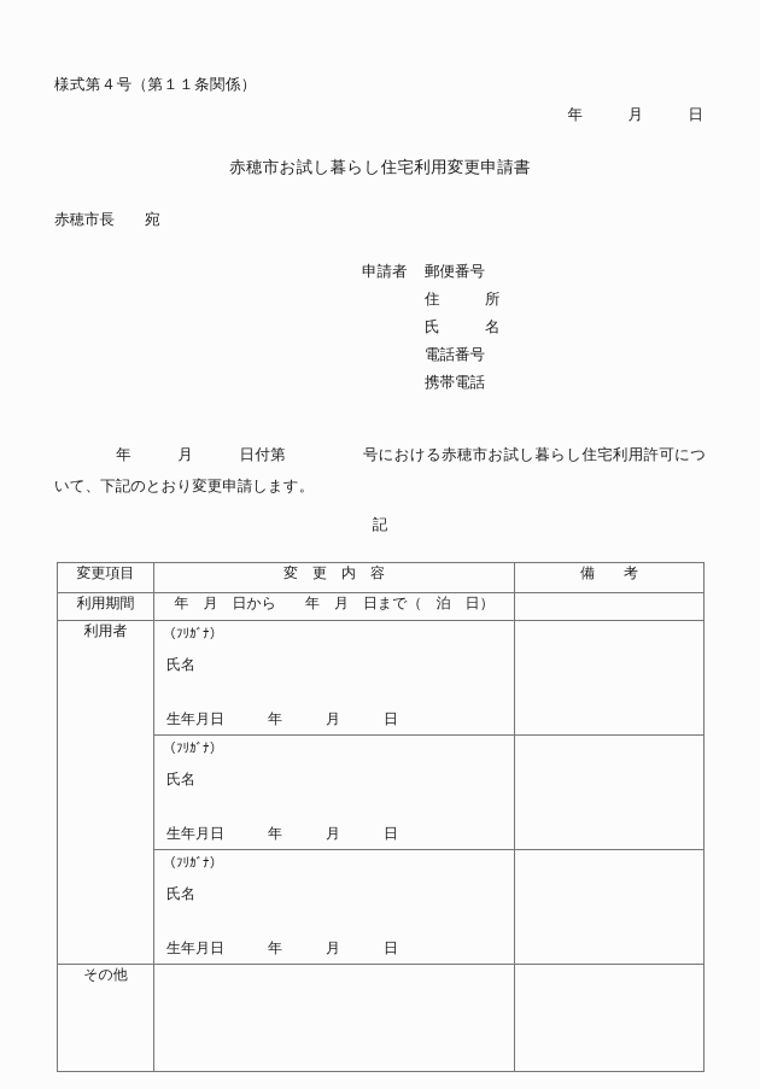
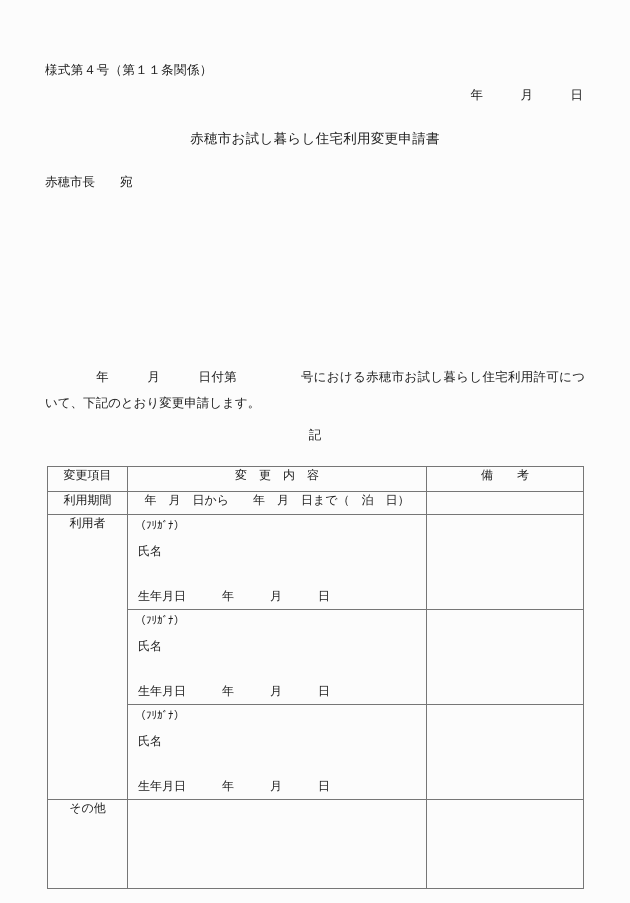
  様式第４号（第１１条関係）
  年 月 日
  赤穂市お試し暮らし住宅利用変更申請書
  赤穂市長 宛
- 申請者
- 郵便番号
- 住 所
- 氏 名
- 電話番号
- 携帯電話
  年 月 日付第 号における赤穂市お試し暮らし住宅利用許可について、下記のとおり変更申請します。
  記
  変更項目	変 更 内 容	備 考
  利用期間	年 月 日から 年 月 日まで（ 泊 日）
  利用者	（ﾌﾘｶﾞﾅ） 氏名 生年月日 年 月 日
  （ﾌﾘｶﾞﾅ） 氏名 生年月日 年 月 日
  （ﾌﾘｶﾞﾅ） 氏名 生年月日 年 月 日
  その他
